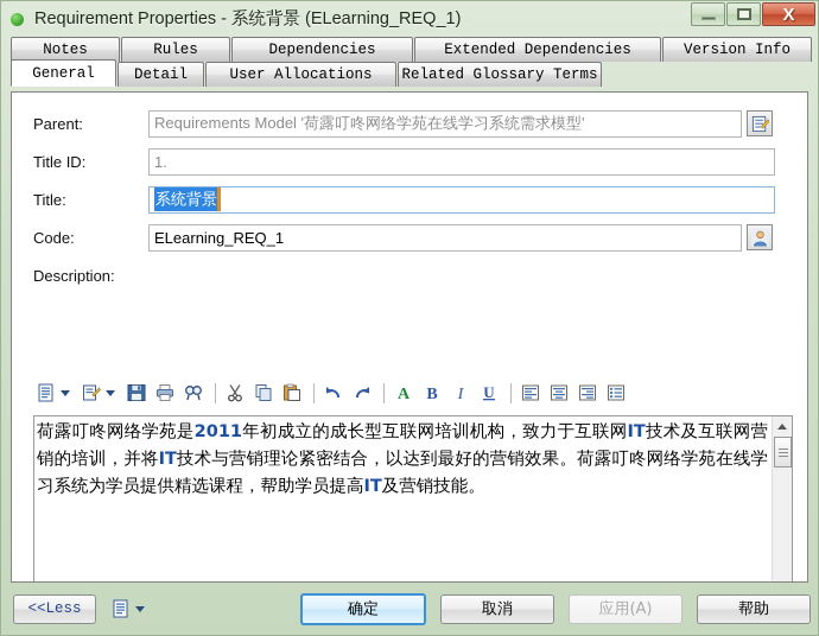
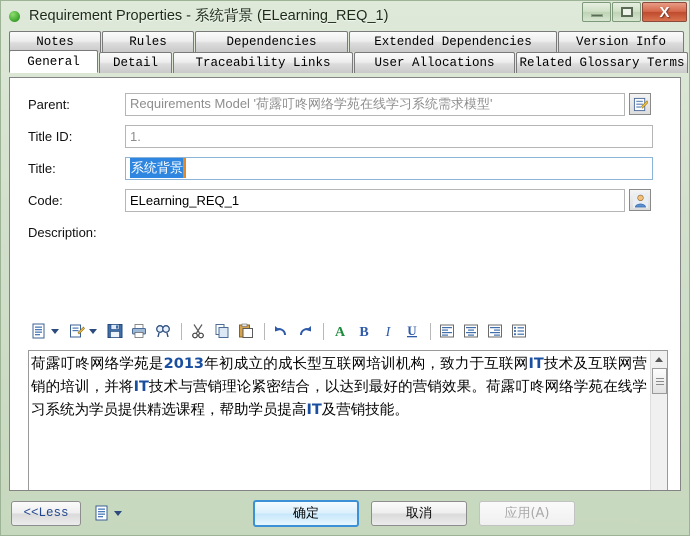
  Requirement Properties - 系统背景 (ELearning_REQ_1)
  X
  Notes
  Rules
  Dependencies
  Extended Dependencies
  Version Info
  General
  Detail
+ Traceability Links
  User Allocations
  Related Glossary Terms
  Parent:
  Requirements Model '荷露叮咚网络学苑在线学习系统需求模型'
  Title ID:
  1.
  Title:
  系统背景
  Code:
  ELearning_REQ_1
  Description:
  A
  B
  I
  U
- 荷露叮咚网络学苑是2011年初成立的成长型互联网培训机构，致力于互联网IT技术及互联网营销的培训，并将IT技术与营销理论紧密结合，以达到最好的营销效果。荷露叮咚网络学苑在线学习系统为学员提供精选课程，帮助学员提高IT及营销技能。
+ 荷露叮咚网络学苑是2013年初成立的成长型互联网培训机构，致力于互联网IT技术及互联网营销的培训，并将IT技术与营销理论紧密结合，以达到最好的营销效果。荷露叮咚网络学苑在线学习系统为学员提供精选课程，帮助学员提高IT及营销技能。
  <<Less
  确定
  取消
  应用(A)
- 帮助
